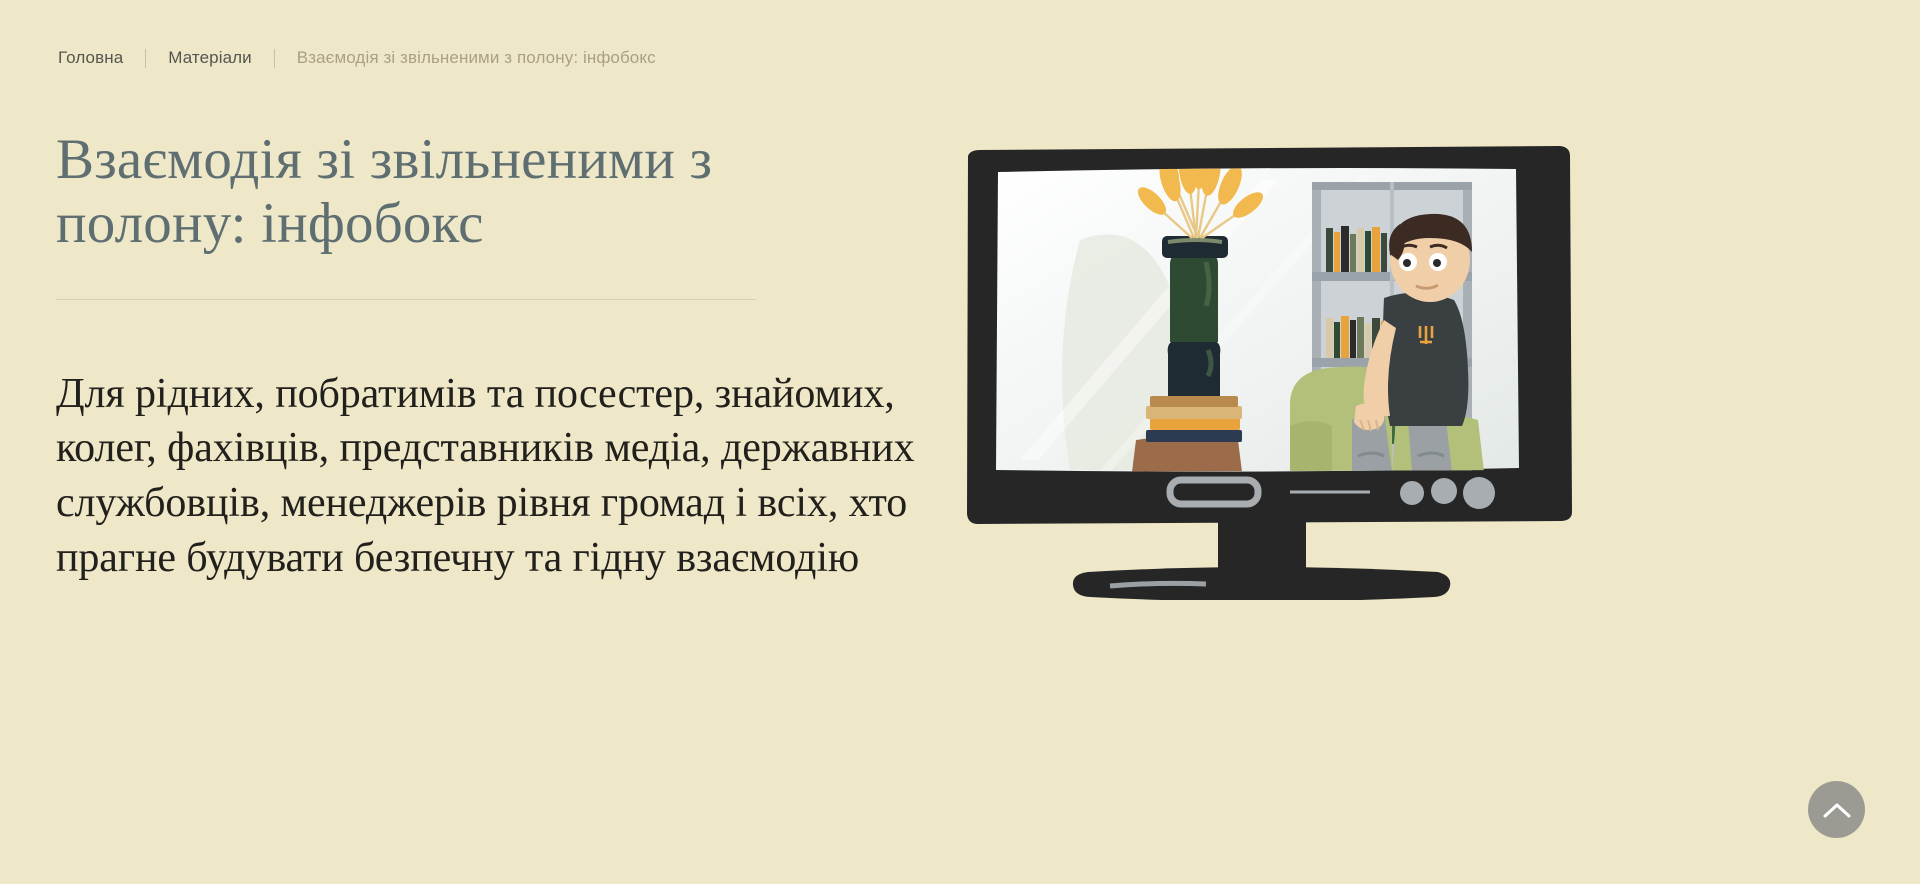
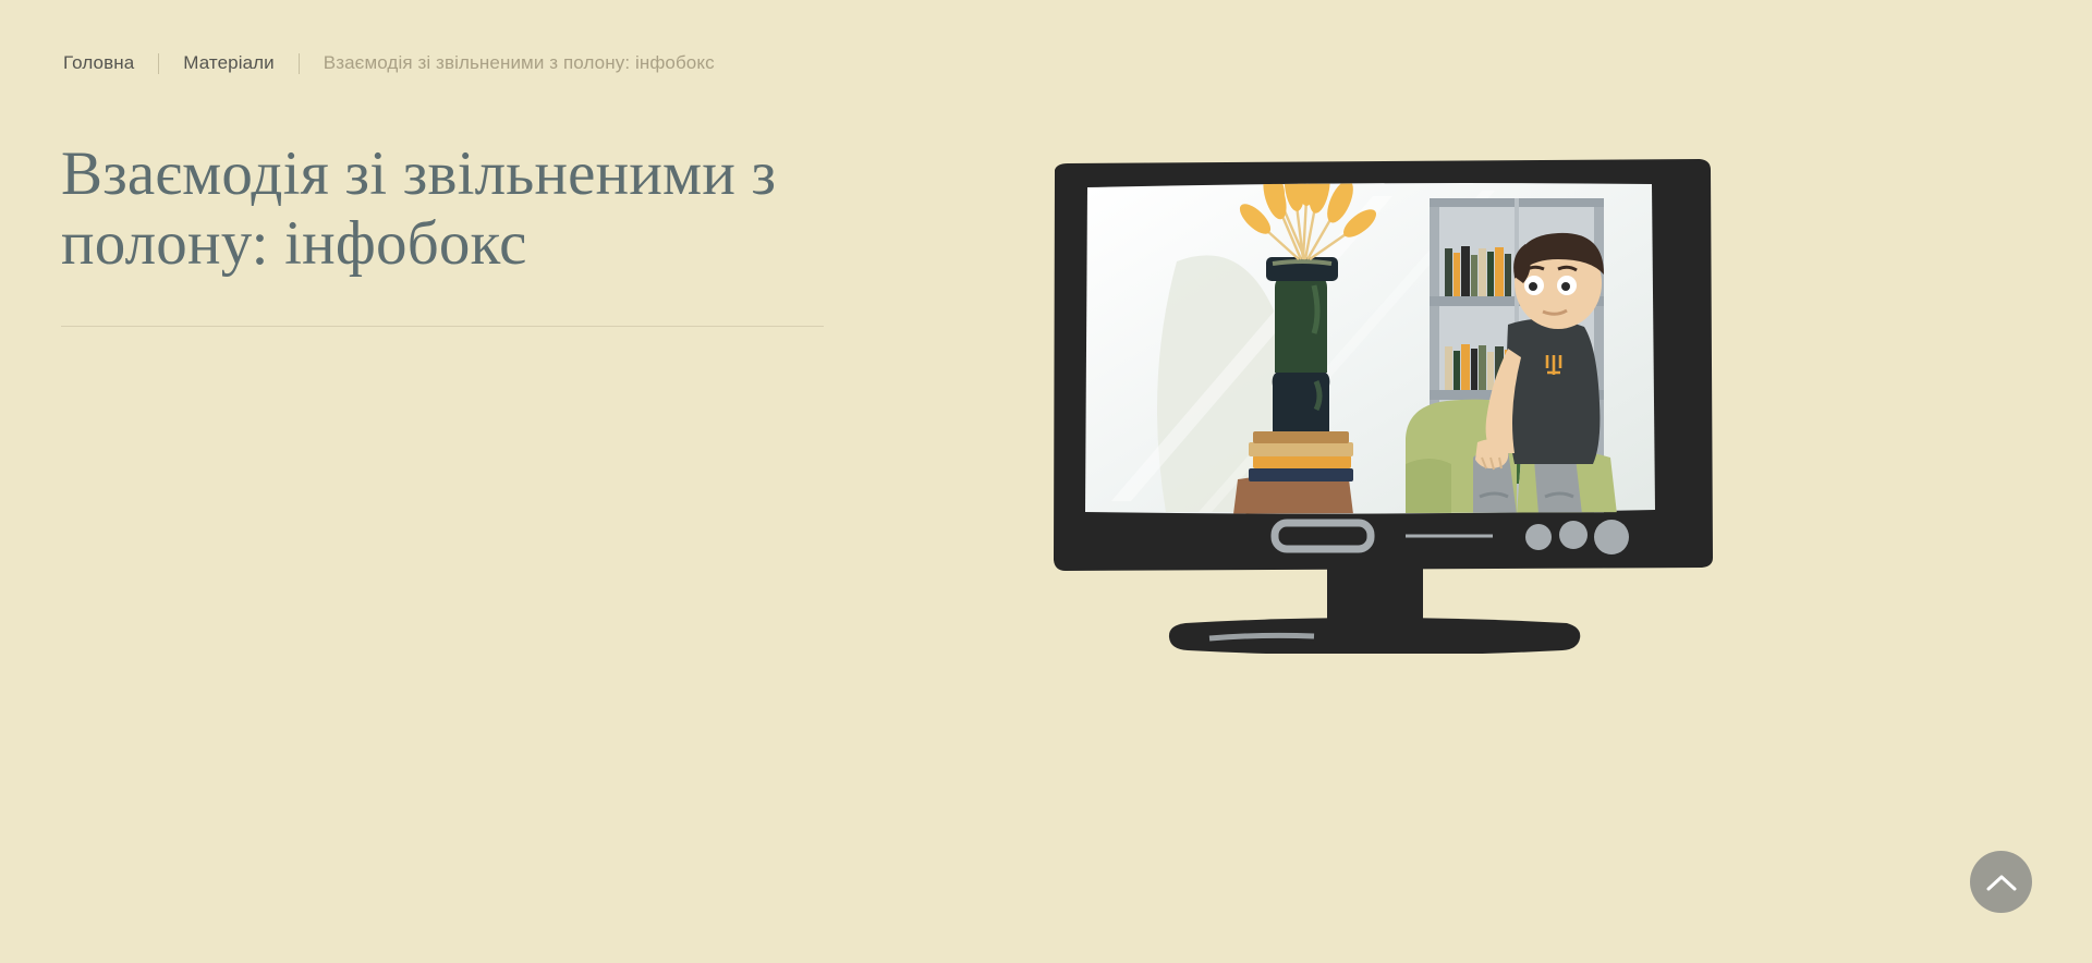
  Головна
  Матеріали
  Взаємодія зі звільненими з полону: інфобокс
  Взаємодія зі звільненими з полону: інфобокс
- Для рідних, побратимів та посестер, знайомих, колег, фахівців, представників медіа, державних службовців, менеджерів рівня громад і всіх, хто прагне будувати безпечну та гідну взаємодію
